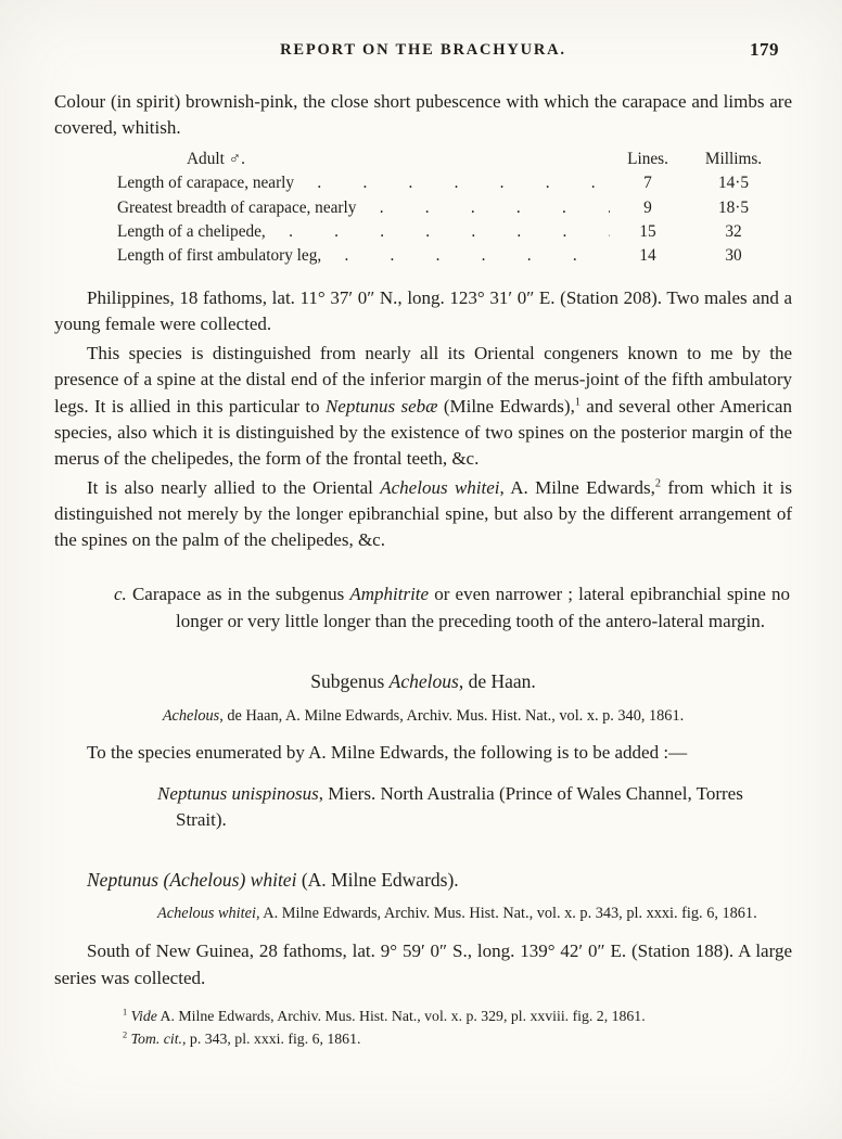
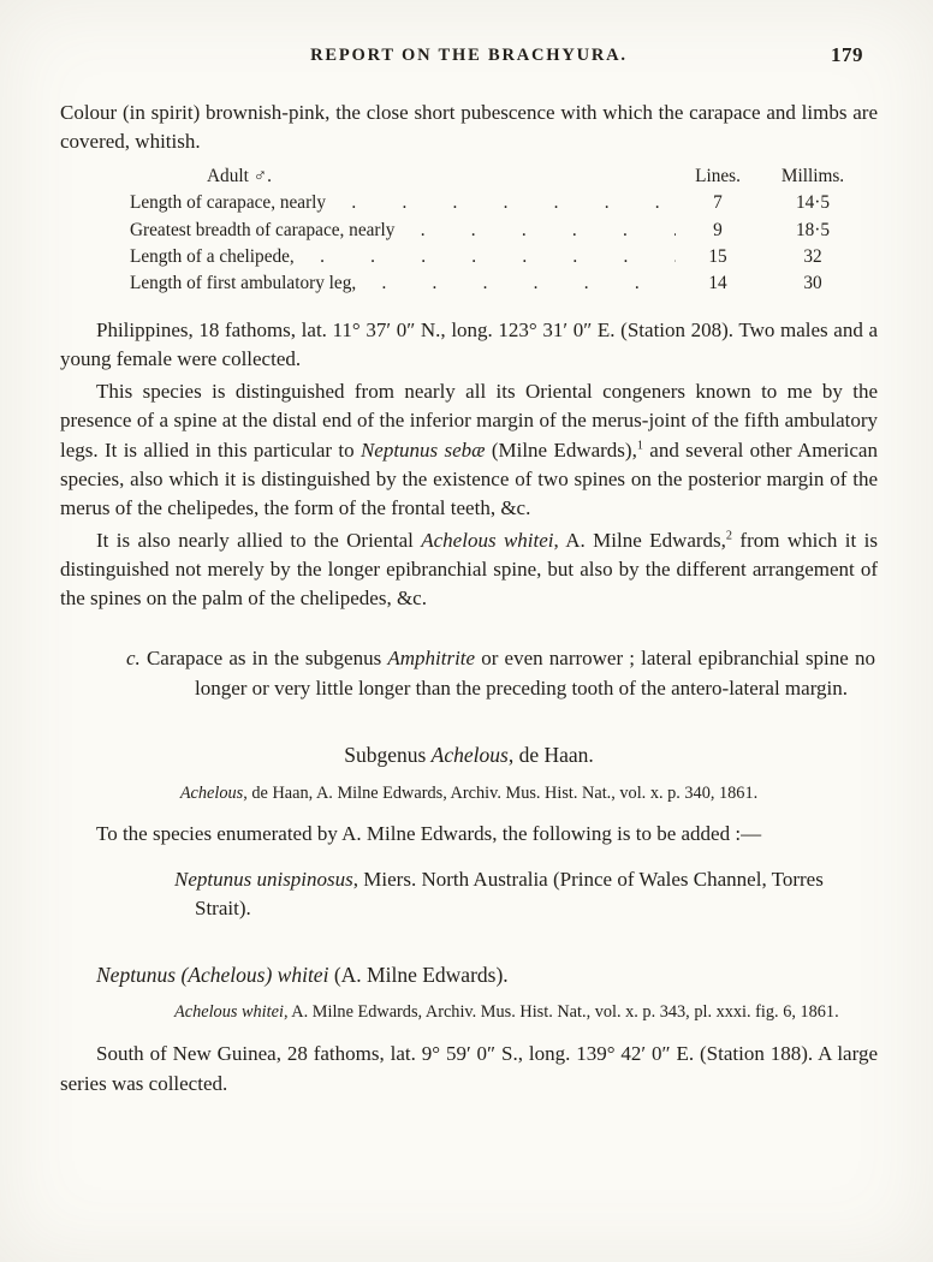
  REPORT ON THE BRACHYURA.
  179
  Colour (in spirit) brownish-pink, the close short pubescence with which the carapace and limbs are covered, whitish.
  Adult ♂.
  Lines.
  Millims.
  Length of carapace, nearly
  . . . . . . .
  7
  14·5
  Greatest breadth of carapace, nearly
  . . . . . .
  9
  18·5
  Length of a chelipede,
  . . . . . . .
  15
  32
  Length of first ambulatory leg,
  . . . . . .
  14
  30
  Philippines, 18 fathoms, lat. 11° 37′ 0″ N., long. 123° 31′ 0″ E. (Station 208). Two males and a young female were collected.
  This species is distinguished from nearly all its Oriental congeners known to me by the presence of a spine at the distal end of the inferior margin of the merus-joint of the fifth ambulatory legs. It is allied in this particular to Neptunus sebæ (Milne Edwards),1 and several other American species, also which it is distinguished by the existence of two spines on the posterior margin of the merus of the chelipedes, the form of the frontal teeth, &c.
  It is also nearly allied to the Oriental Achelous whitei, A. Milne Edwards,2 from which it is distinguished not merely by the longer epibranchial spine, but also by the different arrangement of the spines on the palm of the chelipedes, &c.
  c. Carapace as in the subgenus Amphitrite or even narrower ; lateral epibranchial spine no longer or very little longer than the preceding tooth of the antero-lateral margin.
  Subgenus Achelous, de Haan.
  Achelous, de Haan, A. Milne Edwards, Archiv. Mus. Hist. Nat., vol. x. p. 340, 1861.
  To the species enumerated by A. Milne Edwards, the following is to be added :—
  Neptunus unispinosus, Miers. North Australia (Prince of Wales Channel, Torres Strait).
  Neptunus (Achelous) whitei (A. Milne Edwards).
  Achelous whitei, A. Milne Edwards, Archiv. Mus. Hist. Nat., vol. x. p. 343, pl. xxxi. fig. 6, 1861.
  South of New Guinea, 28 fathoms, lat. 9° 59′ 0″ S., long. 139° 42′ 0″ E. (Station 188). A large series was collected.
- 1 Vide A. Milne Edwards, Archiv. Mus. Hist. Nat., vol. x. p. 329, pl. xxviii. fig. 2, 1861.
- 2 Tom. cit., p. 343, pl. xxxi. fig. 6, 1861.
